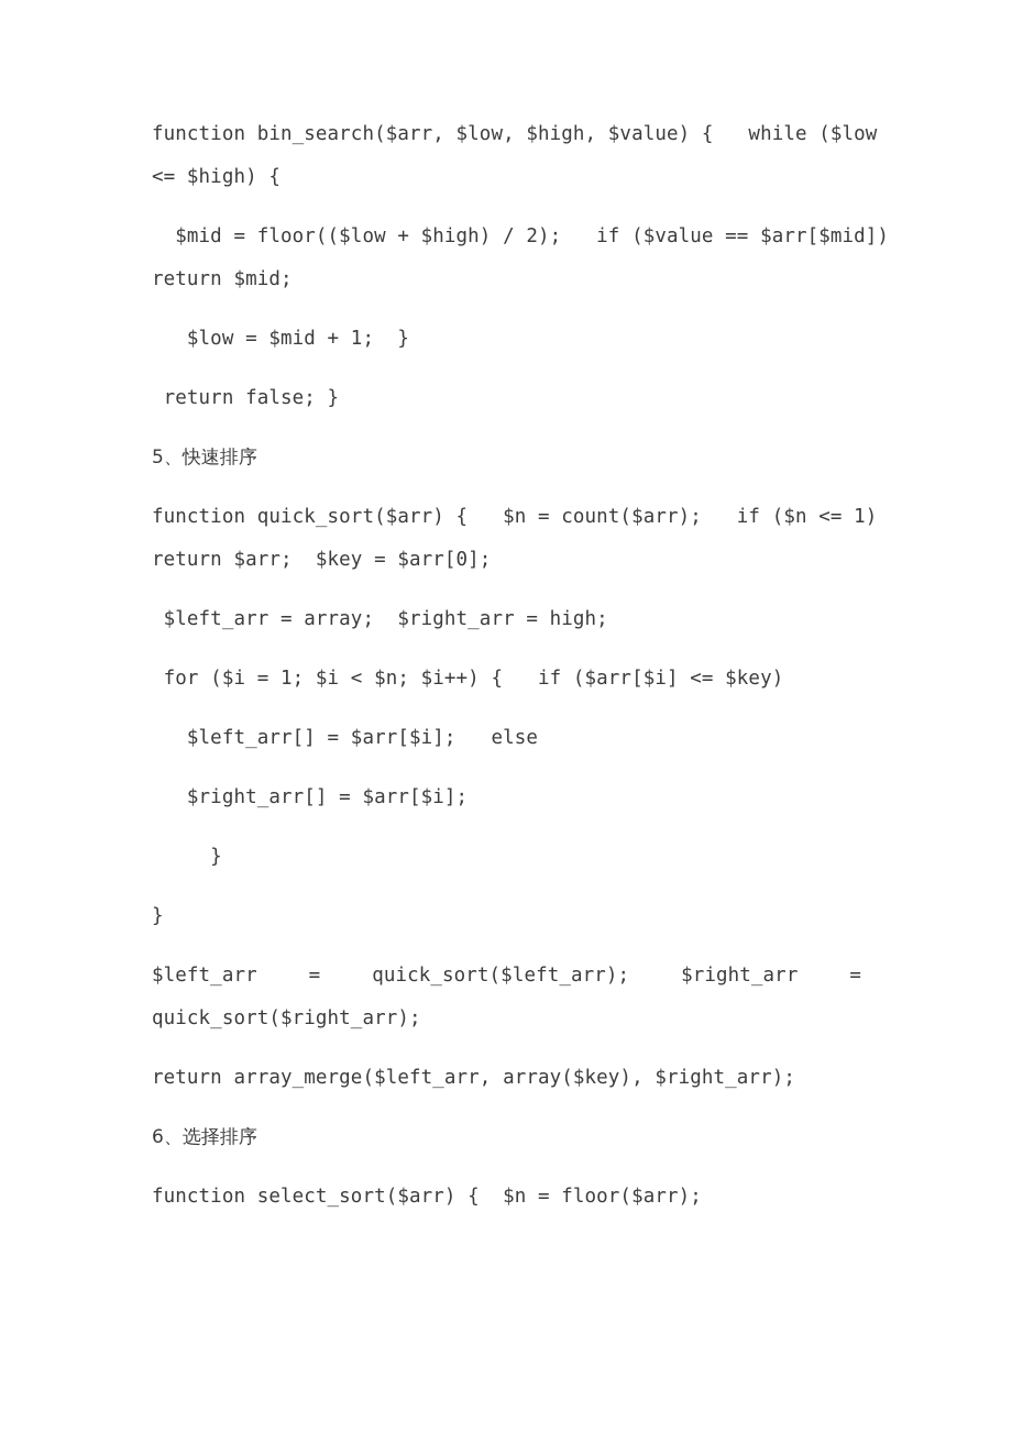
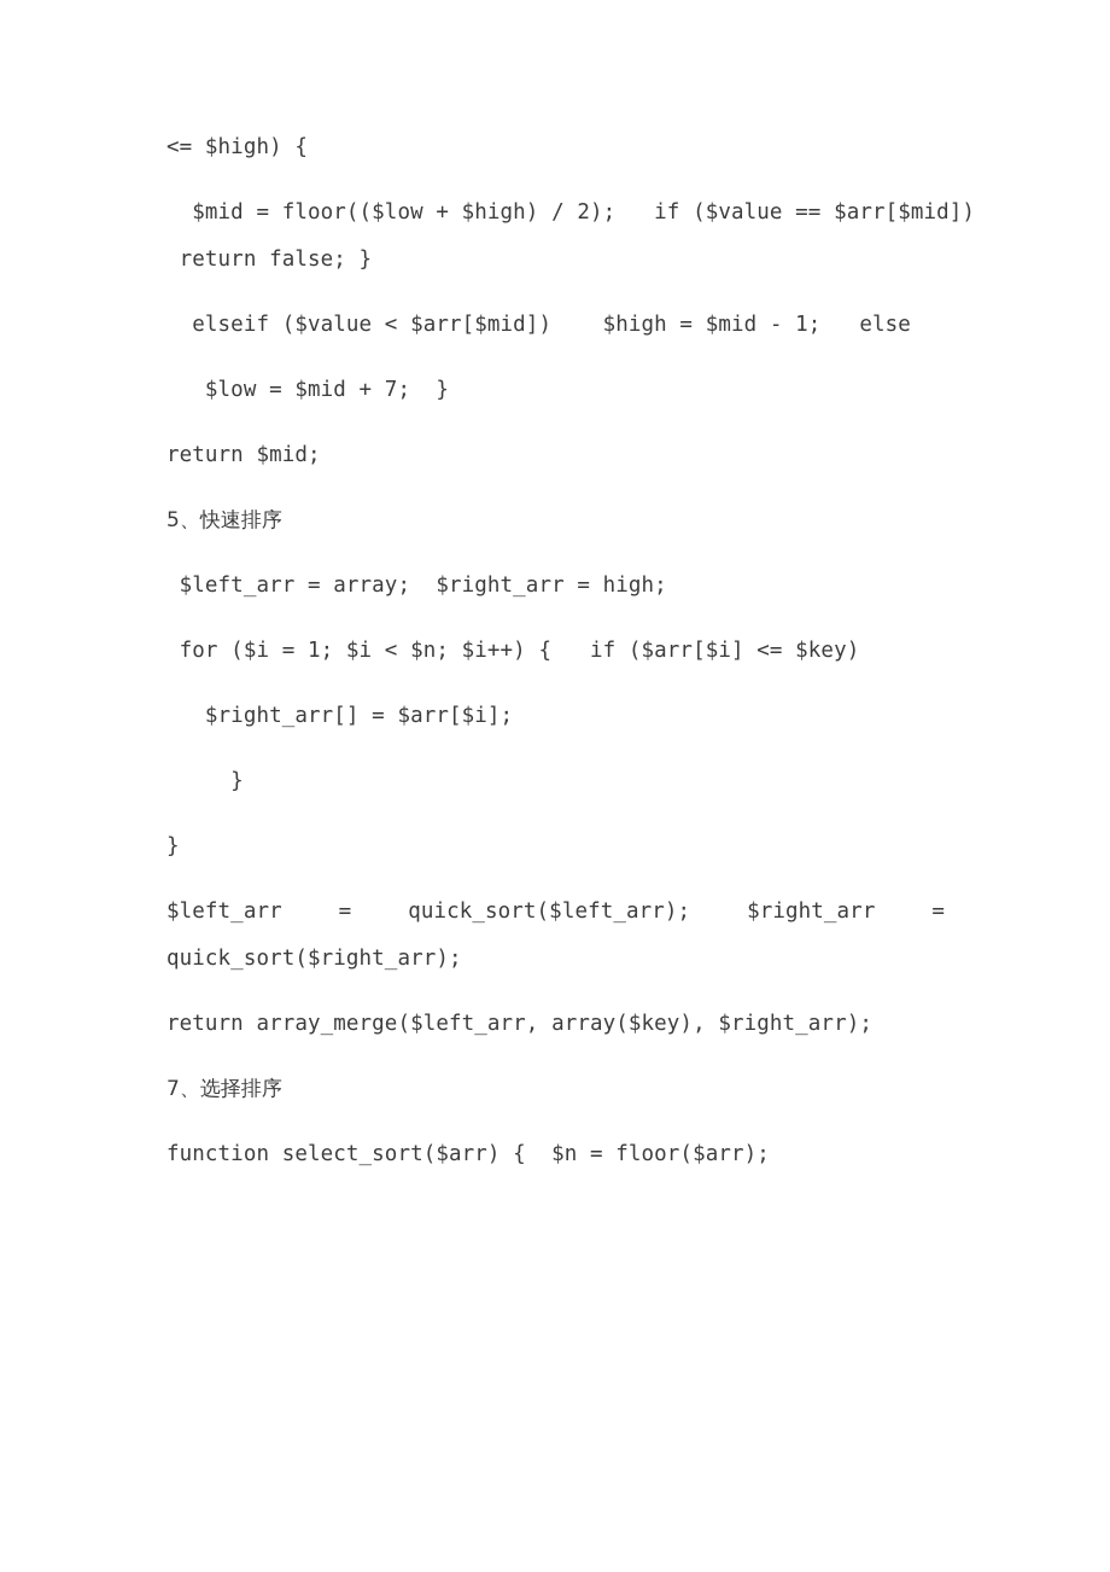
- function bin_search($arr, $low, $high, $value) { while ($low
  <= $high) {
  $mid = floor(($low + $high) / 2); if ($value == $arr[$mid])
- return $mid;
+ return false; }
+ elseif ($value < $arr[$mid]) $high = $mid - 1; else
- $low = $mid + 1; }
+ $low = $mid + 7; }
- return false; }
+ return $mid;
  5、快速排序
- function quick_sort($arr) { $n = count($arr); if ($n <= 1)
- return $arr; $key = $arr[0];
  $left_arr = array; $right_arr = high;
  for ($i = 1; $i < $n; $i++) { if ($arr[$i] <= $key)
- $left_arr[] = $arr[$i]; else
  $right_arr[] = $arr[$i];
  }
  }
  $left_arr
  =
  quick_sort($left_arr);
  $right_arr
  =
  quick_sort($right_arr);
  return array_merge($left_arr, array($key), $right_arr);
- 6、选择排序
+ 7、选择排序
  function select_sort($arr) { $n = floor($arr);
